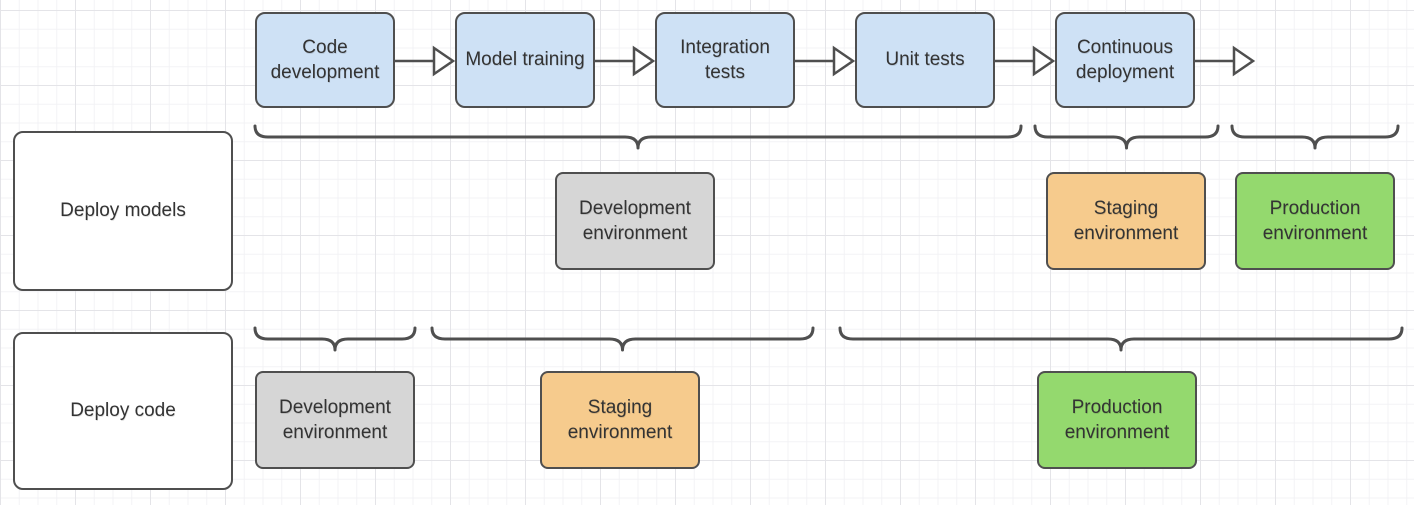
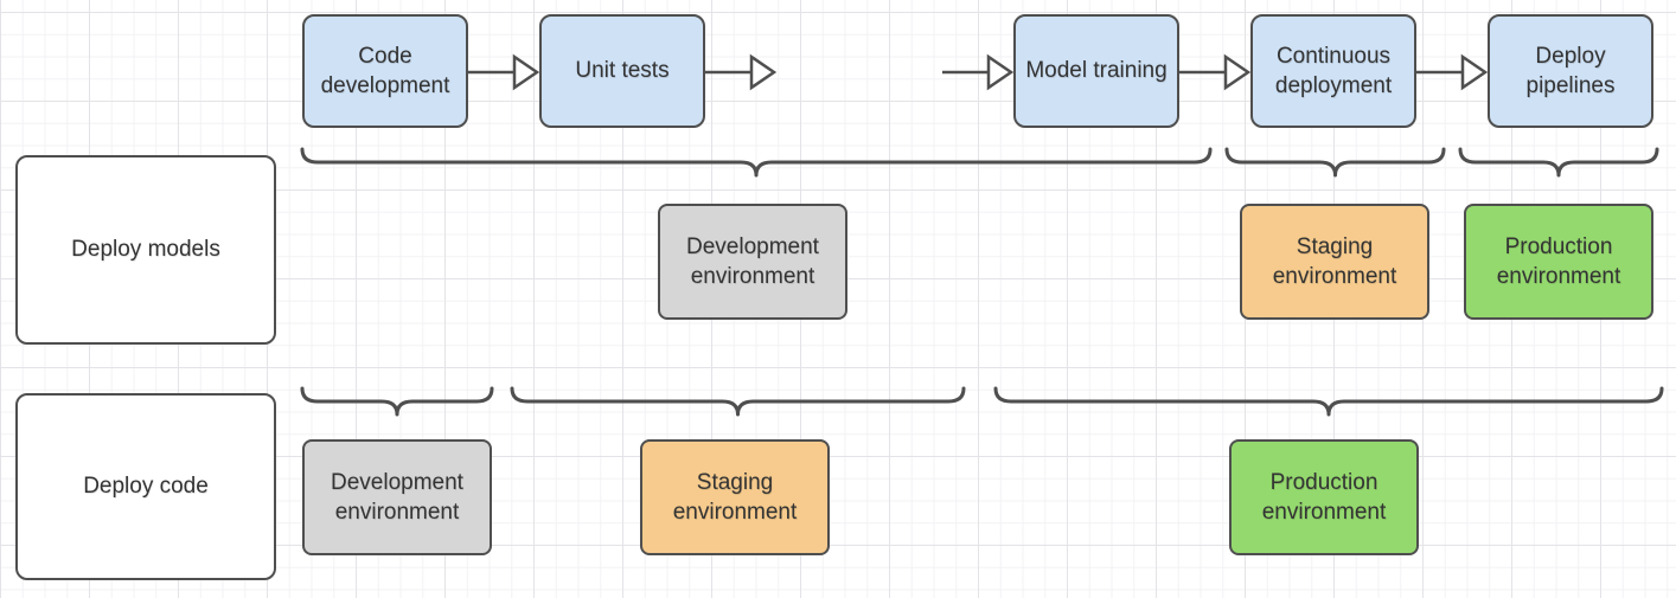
  Code development
- Model training
+ Unit tests
- Integration tests
- Unit tests
+ Model training
  Continuous deployment
+ Deploy pipelines
  Deploy models
  Development environment
  Staging environment
  Production environment
  Deploy code
  Development environment
  Staging environment
  Production environment
